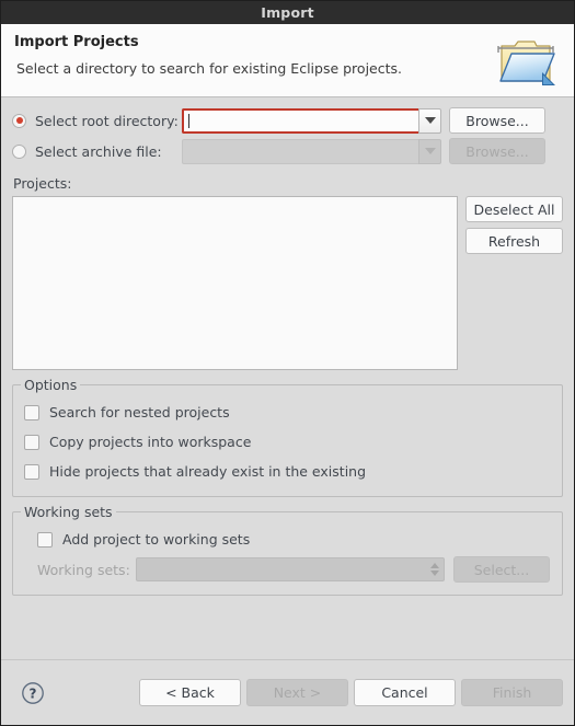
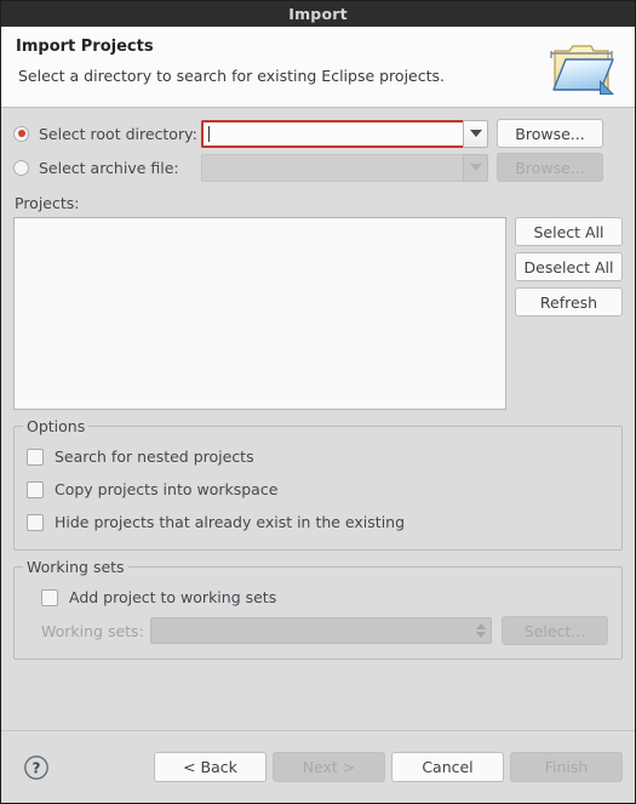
  Import
  Import Projects
  Select a directory to search for existing Eclipse projects.
  Select root directory:
  Browse...
  Select archive file:
  Browse...
  Projects:
+ Select All
  Deselect All
  Refresh
  Options
  Search for nested projects
  Copy projects into workspace
  Hide projects that already exist in the existing
  Working sets
  Add project to working sets
  Working sets:
  Select...
  ?
  < Back
  Next >
  Cancel
  Finish
